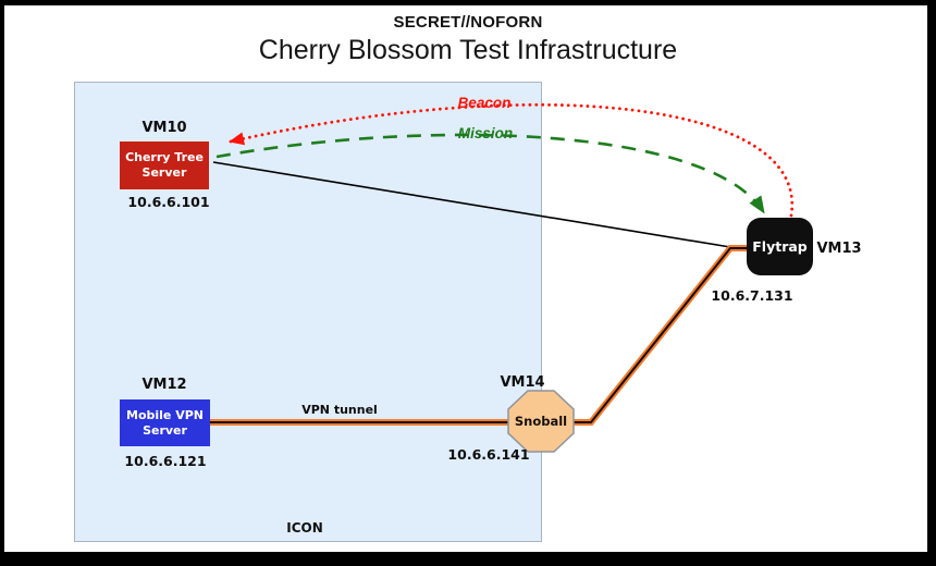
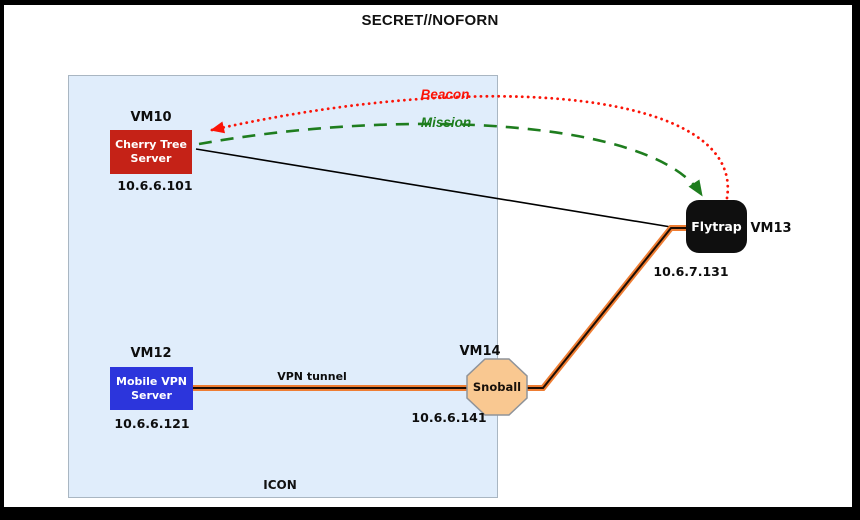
  SECRET//NOFORN
- Cherry Blossom Test Infrastructure
  ICON
  VM10
  Cherry Tree
  Server
  10.6.6.101
  VM12
  Mobile VPN
  Server
  10.6.6.121
  VM14
  Snoball
  10.6.6.141
  Flytrap
  VM13
  10.6.7.131
  Beacon
  Mission
  VPN tunnel
